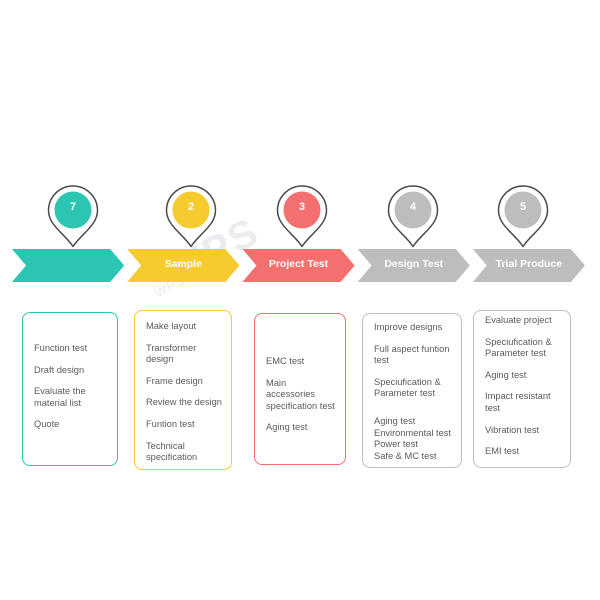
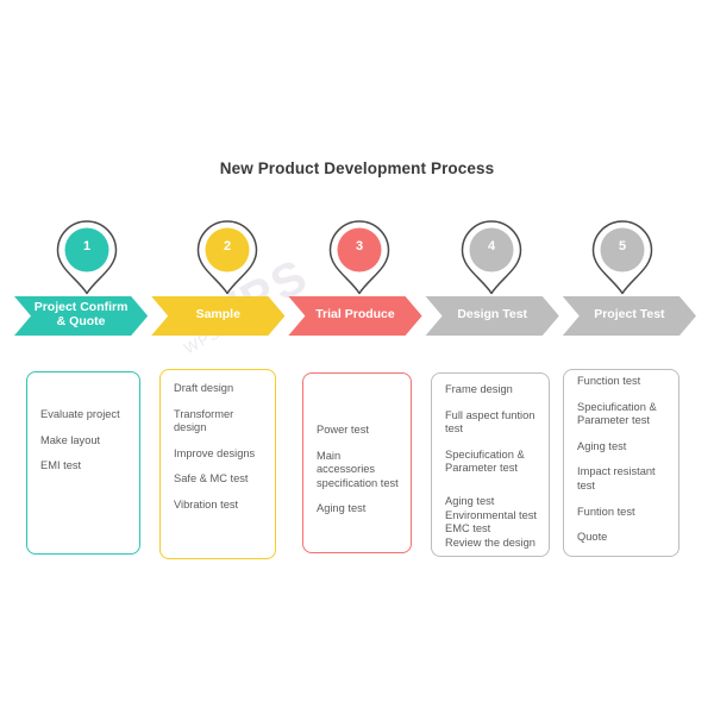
+ New Product Development Process
- 7
+ 1
  2
  3
  4
  5
+ Project Confirm
+ & Quote
  Sample
- Project Test
+ Trial Produce
  Design Test
- Trial Produce
+ Project Test
- Function test
+ Evaluate project
- Draft design
+ Make layout
- Evaluate the
- material list
- Quote
+ EMI test
- Make layout
+ Draft design
  Transformer
  design
- Frame design
+ Improve designs
- Review the design
+ Safe & MC test
- Funtion test
+ Vibration test
- Technical
- specification
- EMC test
+ Power test
  Main accessories
  specification test
  Aging test
- Improve designs
+ Frame design
  Full aspect funtion
  test
  Speciufication &
  Parameter test
  Aging test
  Environmental test
- Power test
+ EMC test
- Safe & MC test
+ Review the design
- Evaluate project
+ Function test
  Speciufication &
  Parameter test
  Aging test
  Impact resistant
  test
- Vibration test
+ Funtion test
- EMI test
+ Quote
